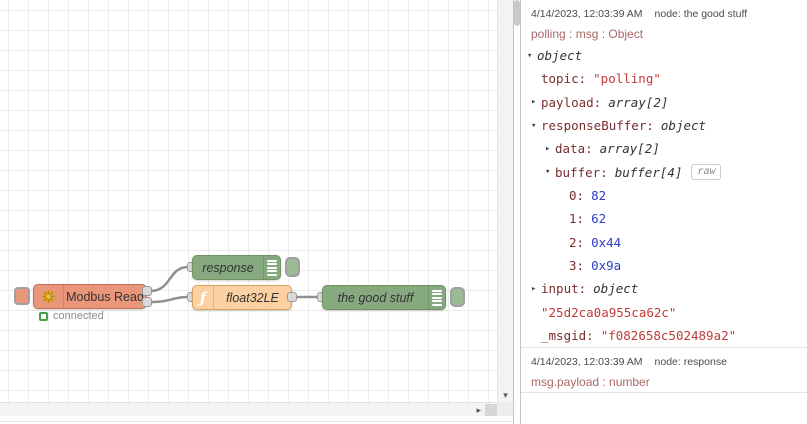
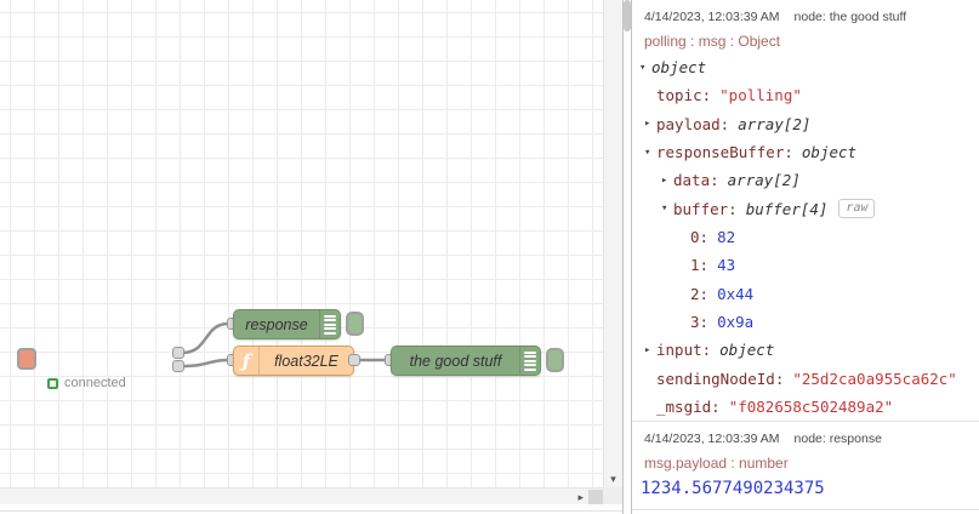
- Modbus Read
  connected
  response
  ƒ
  float32LE
  the good stuff
  ▾
  ▸
  4/14/2023, 12:03:39 AM
  node: the good stuff
  polling : msg : Object
  ▾
  object
  topic:
  "polling"
  ▸
  payload:
  array[2]
  ▾
  responseBuffer:
  object
  ▸
  data:
  array[2]
  ▾
  buffer:
  buffer[4]
  raw
  0:
  82
  1:
- 62
+ 43
  2:
  0x44
  3:
  0x9a
  ▸
  input:
  object
+ sendingNodeId:
  "25d2ca0a955ca62c"
  _msgid:
  "f082658c502489a2"
  4/14/2023, 12:03:39 AM
  node: response
  msg.payload : number
+ 1234.5677490234375
